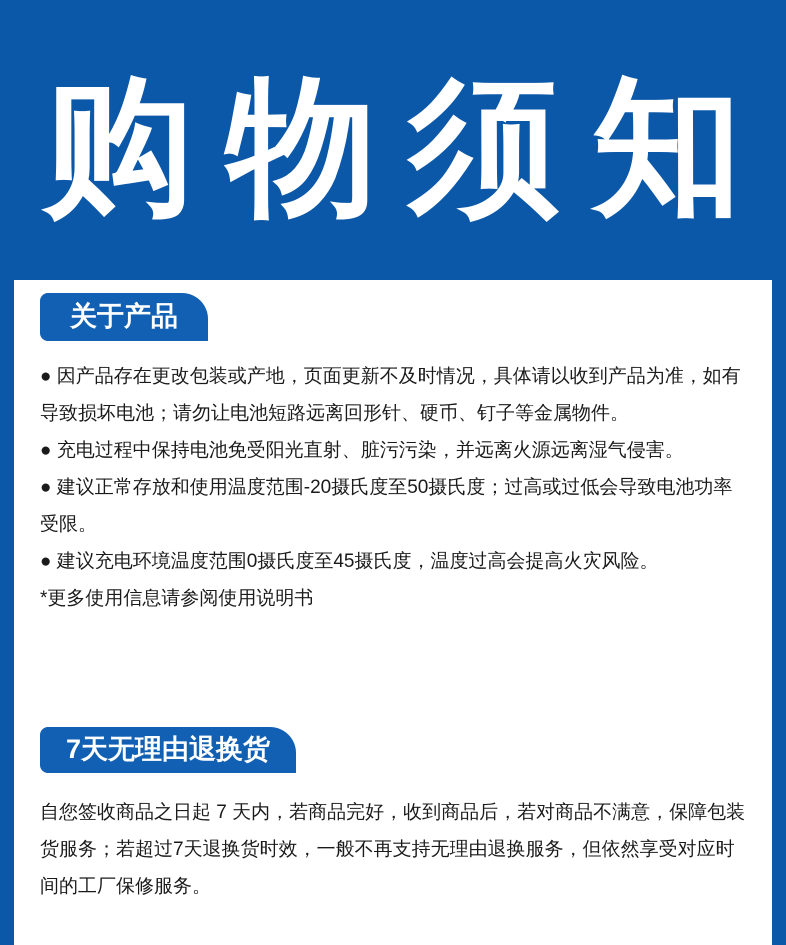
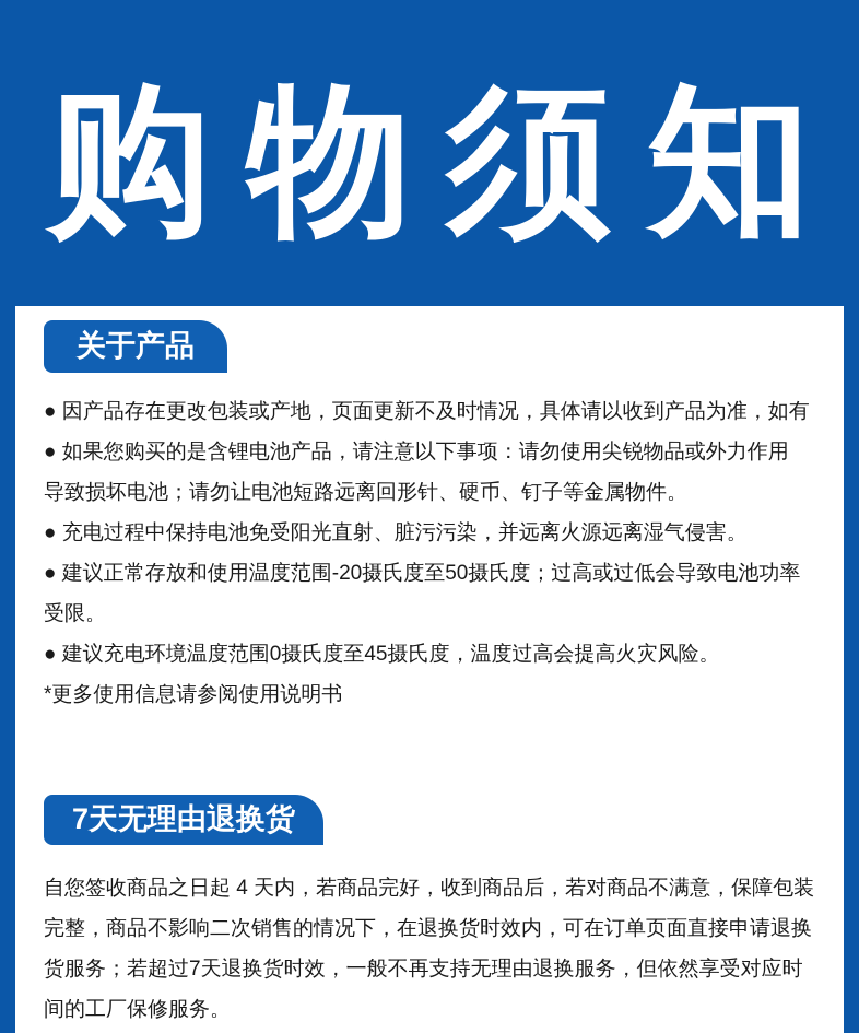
  购物须知
  关于产品
  ● 因产品存在更改包装或产地，页面更新不及时情况，具体请以收到产品为准，如有
+ ● 如果您购买的是含锂电池产品，请注意以下事项：请勿使用尖锐物品或外力作用
  导致损坏电池；请勿让电池短路远离回形针、硬币、钉子等金属物件。
  ● 充电过程中保持电池免受阳光直射、脏污污染，并远离火源远离湿气侵害。
  ● 建议正常存放和使用温度范围-20摄氏度至50摄氏度；过高或过低会导致电池功率
  受限。
  ● 建议充电环境温度范围0摄氏度至45摄氏度，温度过高会提高火灾风险。
  *更多使用信息请参阅使用说明书
  7天无理由退换货
- 自您签收商品之日起 7 天内，若商品完好，收到商品后，若对商品不满意，保障包装
+ 自您签收商品之日起 4 天内，若商品完好，收到商品后，若对商品不满意，保障包装
+ 完整，商品不影响二次销售的情况下，在退换货时效内，可在订单页面直接申请退换
  货服务；若超过7天退换货时效，一般不再支持无理由退换服务，但依然享受对应时
  间的工厂保修服务。
